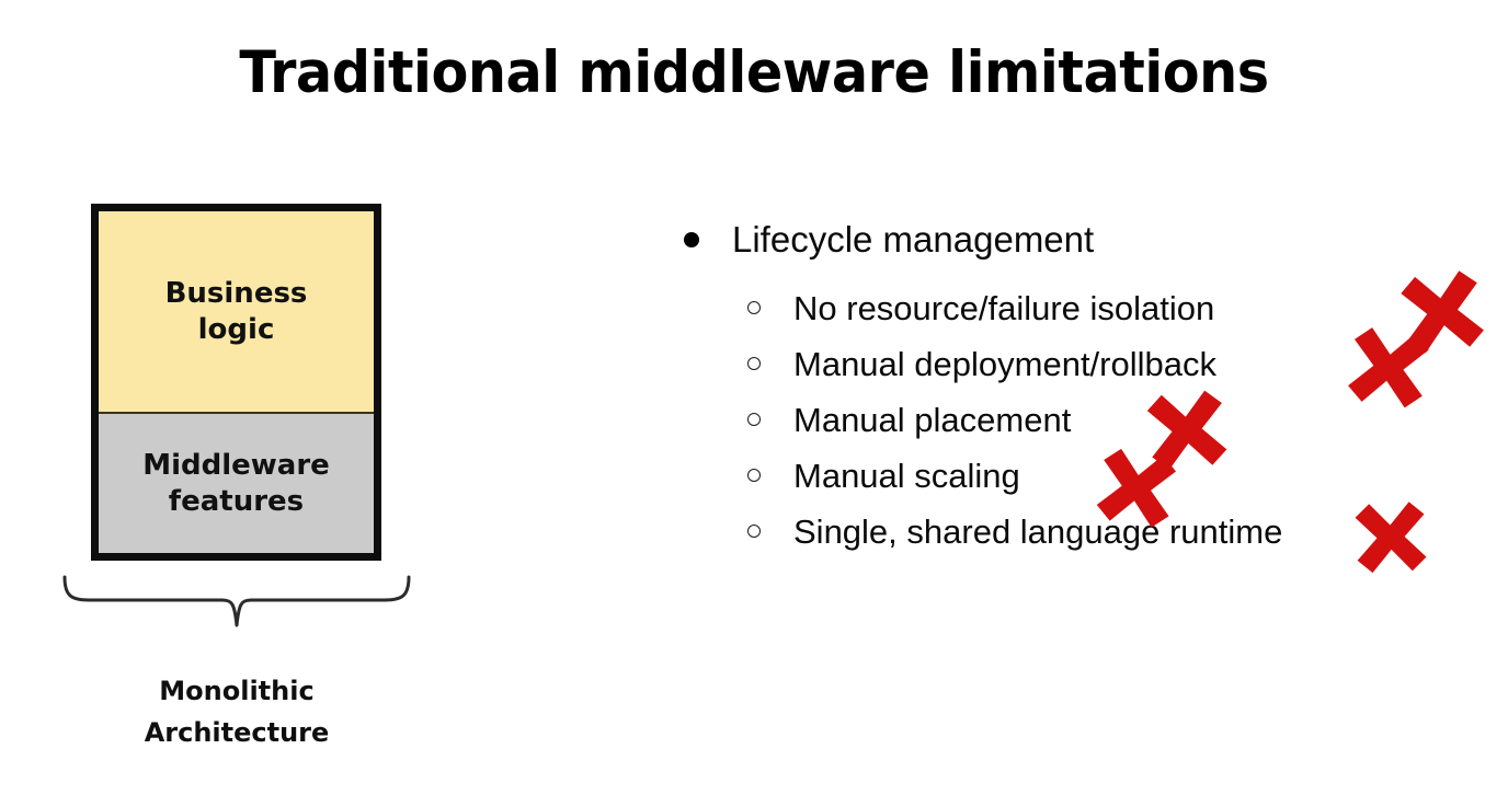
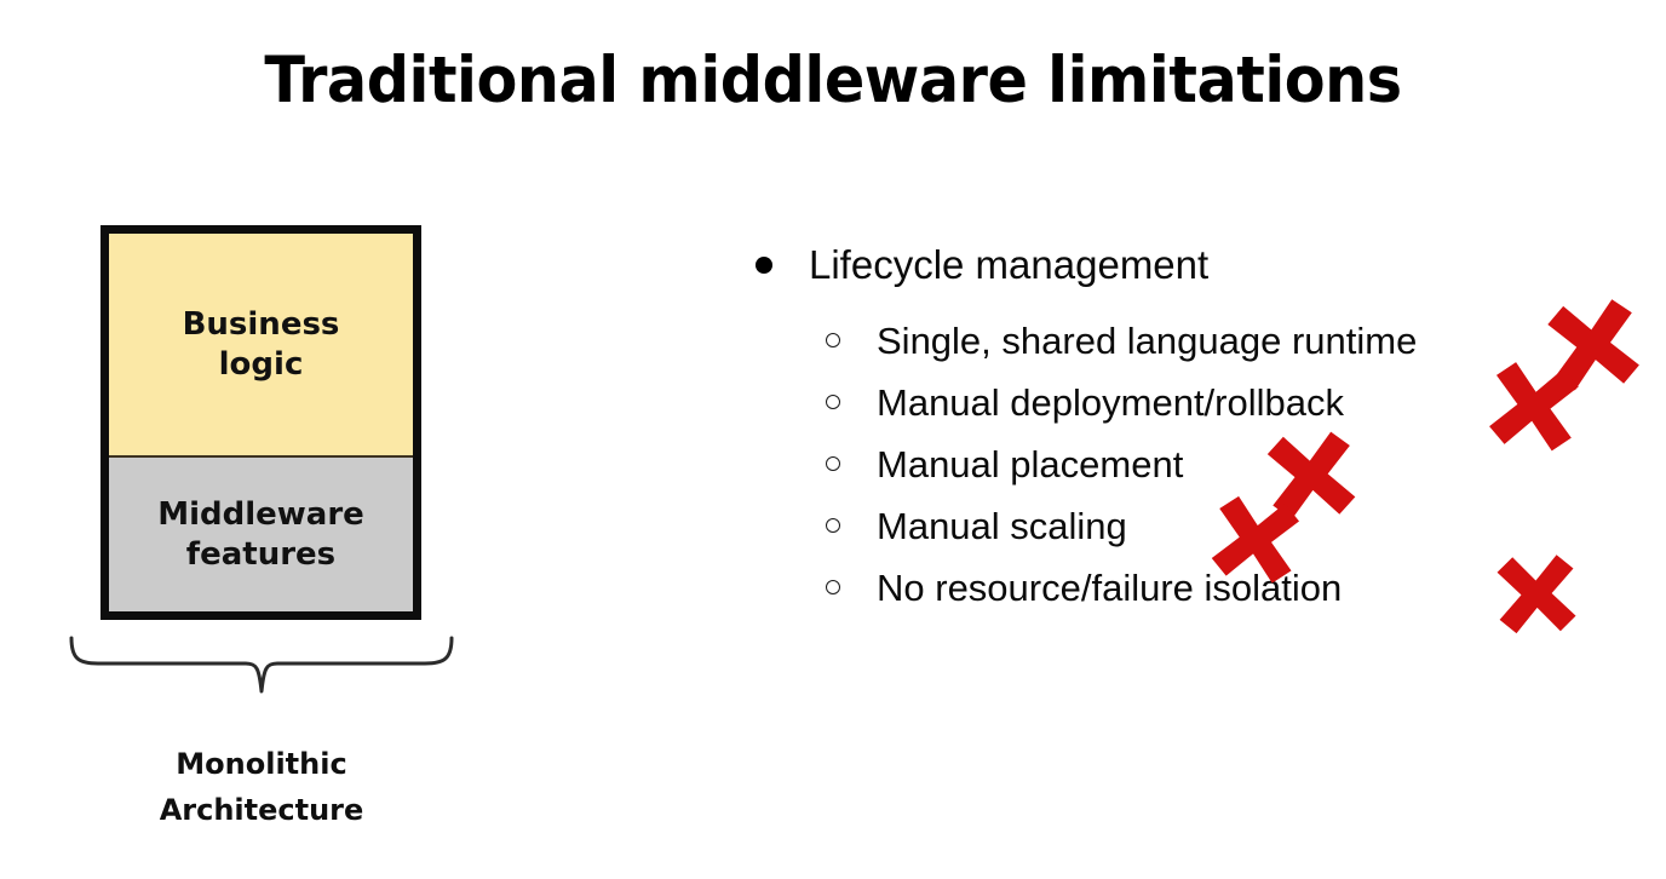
  Traditional middleware limitations
  Business
  logic
  Middleware
  features
  Monolithic
  Architecture
  Lifecycle management
- No resource/failure isolation
+ Single, shared language runtime
  Manual deployment/rollback
  Manual placement
  Manual scaling
- Single, shared language runtime
+ No resource/failure isolation
